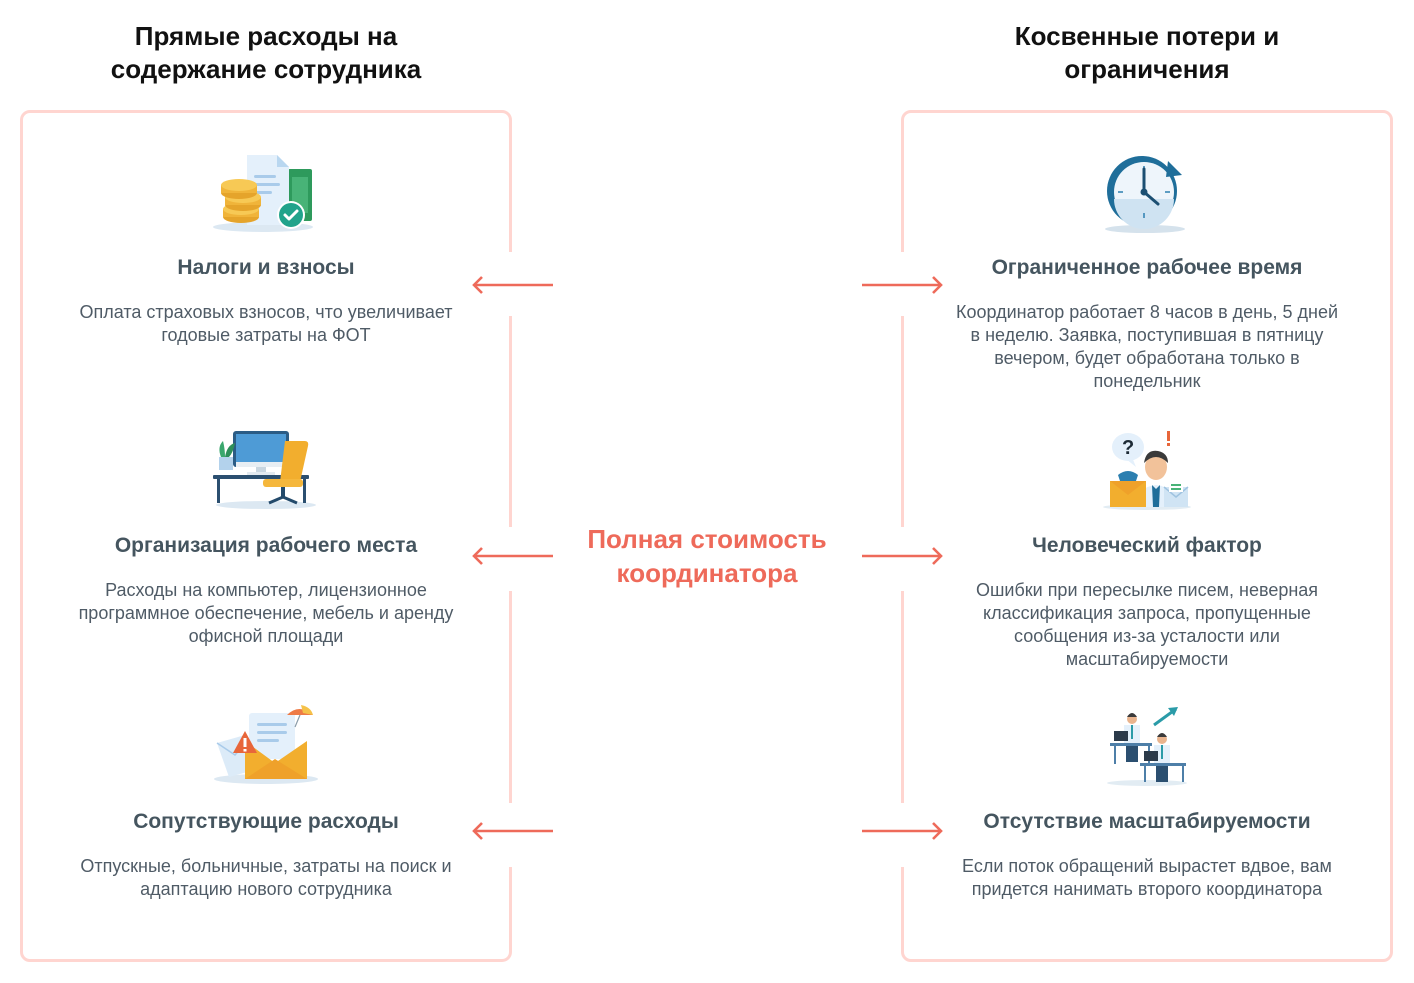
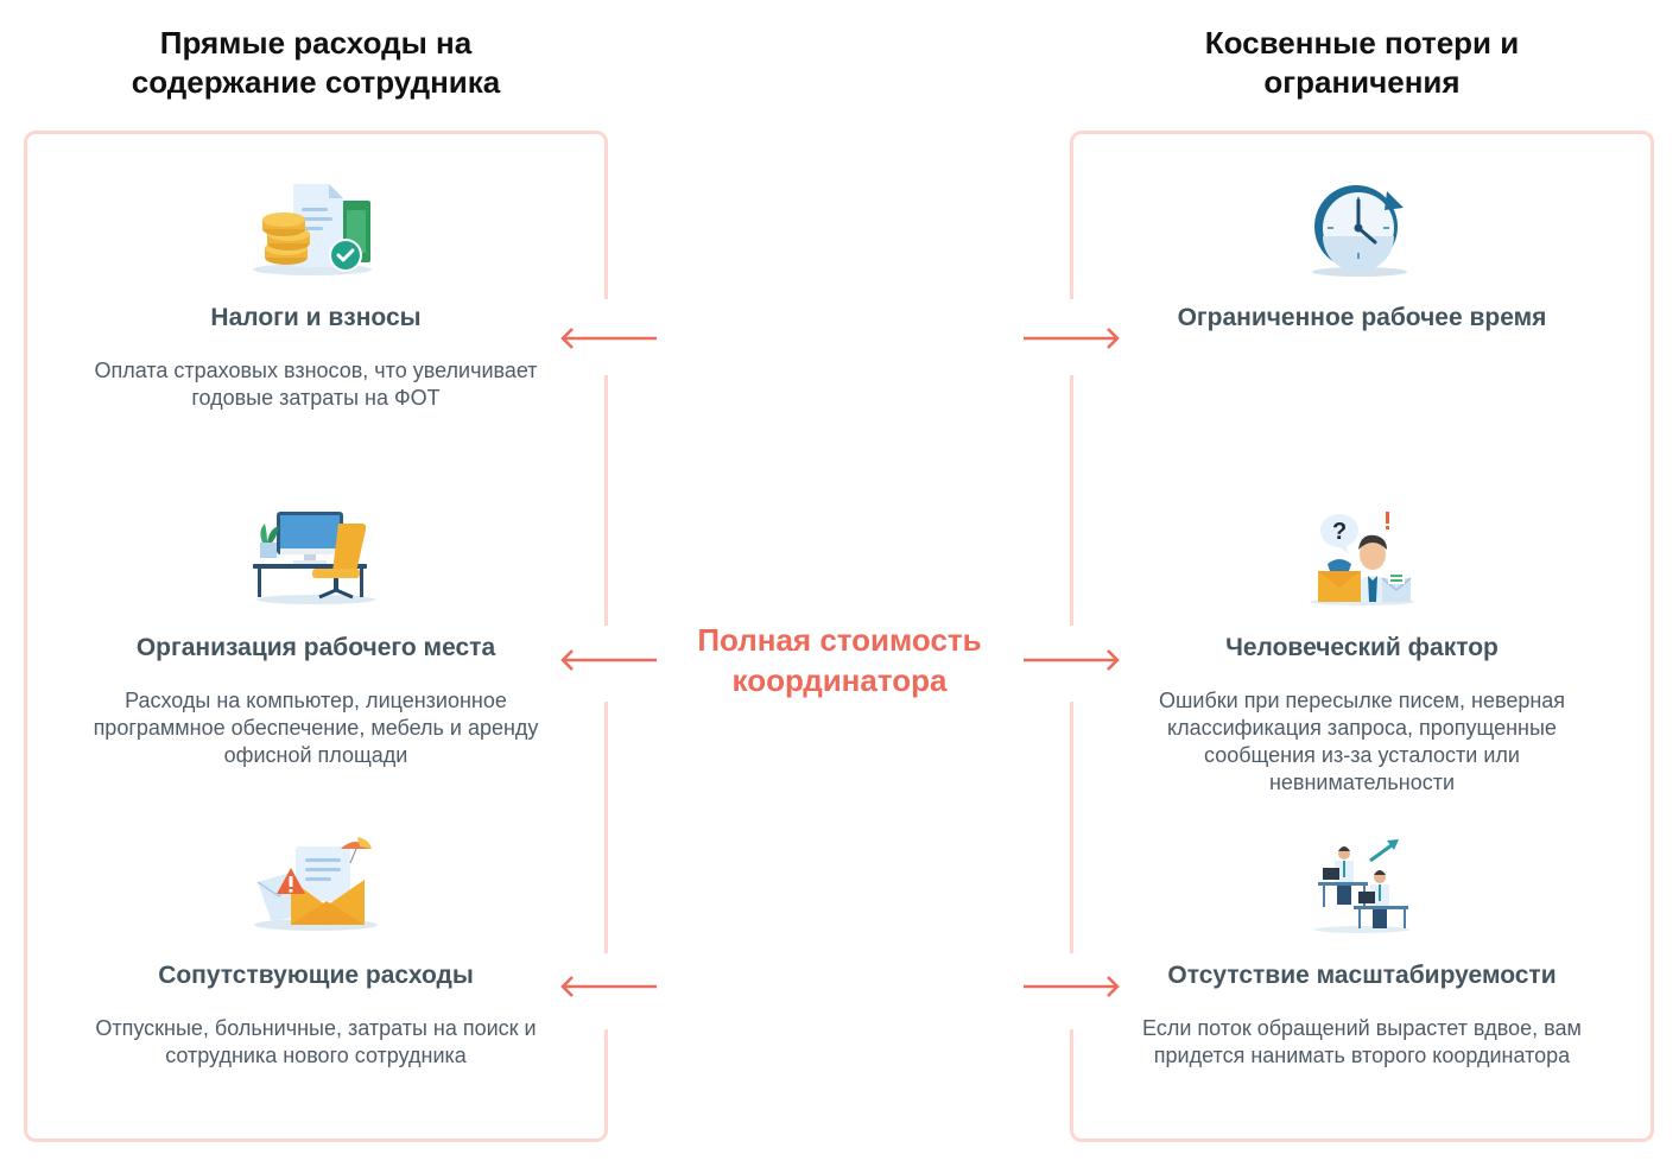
  Прямые расходы на
  содержание сотрудника
  Косвенные потери и
  ограничения
  Налоги и взносы
  Оплата страховых взносов, что увеличивает годовые затраты на ФОТ
  Организация рабочего места
  Расходы на компьютер, лицензионное программное обеспечение, мебель и аренду офисной площади
  Сопутствующие расходы
- Отпускные, больничные, затраты на поиск и адаптацию нового сотрудника
+ Отпускные, больничные, затраты на поиск и сотрудника нового сотрудника
  Ограниченное рабочее время
- Координатор работает 8 часов в день, 5 дней в неделю. Заявка, поступившая в пятницу вечером, будет обработана только в понедельник
  ?
  Человеческий фактор
- Ошибки при пересылке писем, неверная классификация запроса, пропущенные сообщения из-за усталости или масштабируемости
+ Ошибки при пересылке писем, неверная классификация запроса, пропущенные сообщения из-за усталости или невнимательности
  Отсутствие масштабируемости
  Если поток обращений вырастет вдвое, вам придется нанимать второго координатора
  Полная стоимость
  координатора
